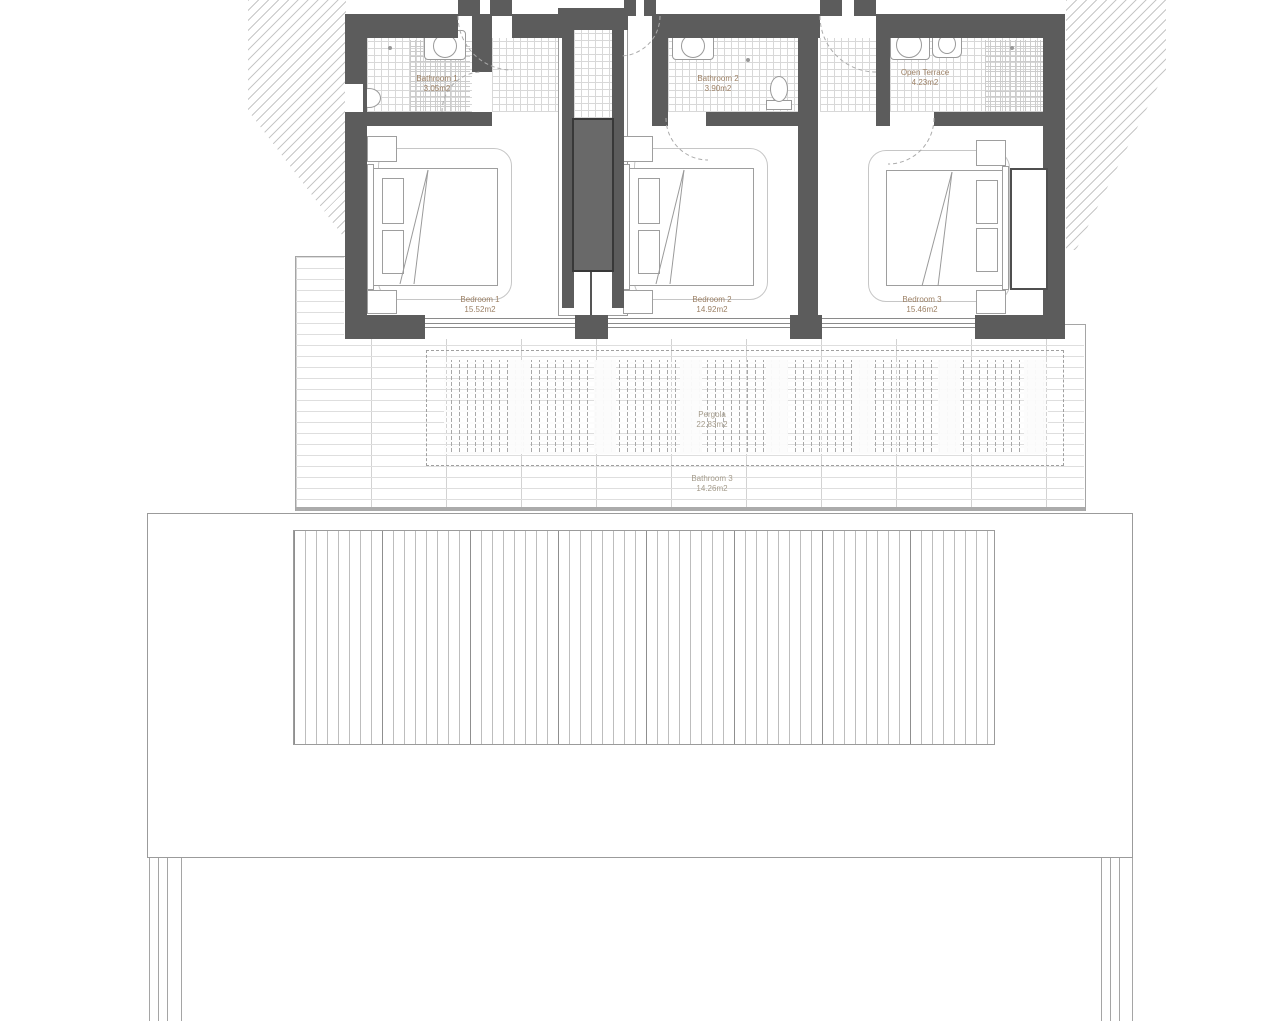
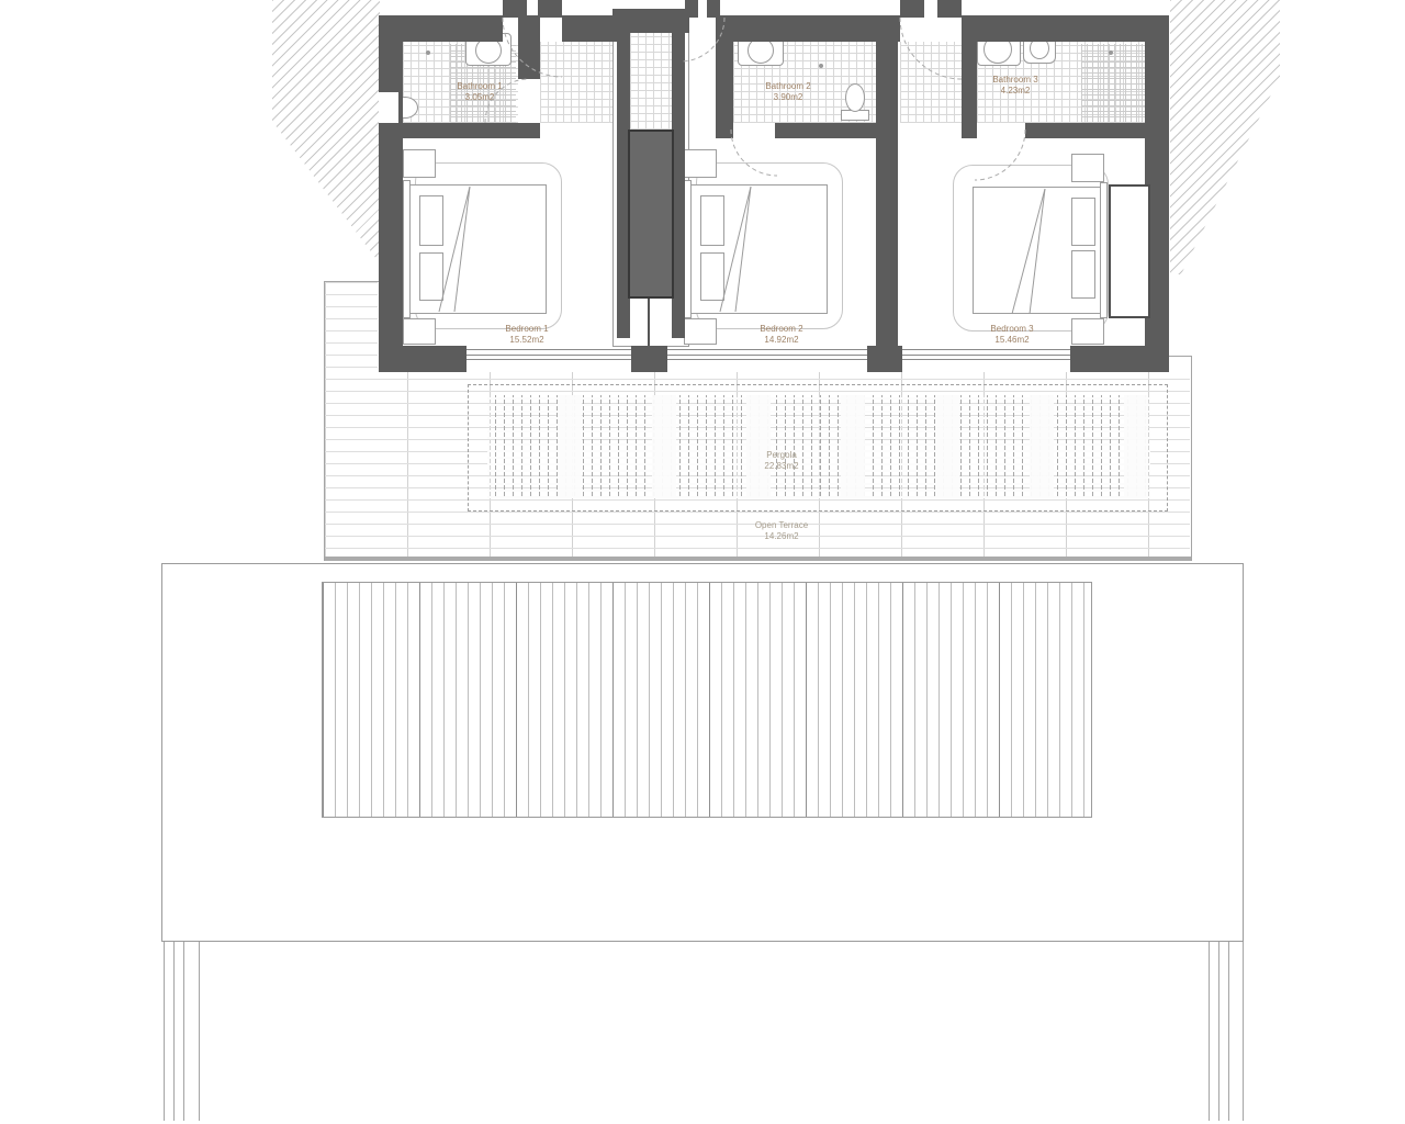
  Bathroom 1
  3.05m2
  Bathroom 2
  3.90m2
- Open Terrace
+ Bathroom 3
  4.23m2
  Bedroom 1
  15.52m2
  Bedroom 2
  14.92m2
  Bedroom 3
  15.46m2
  Pergola
  22.83m2
- Bathroom 3
+ Open Terrace
  14.26m2
